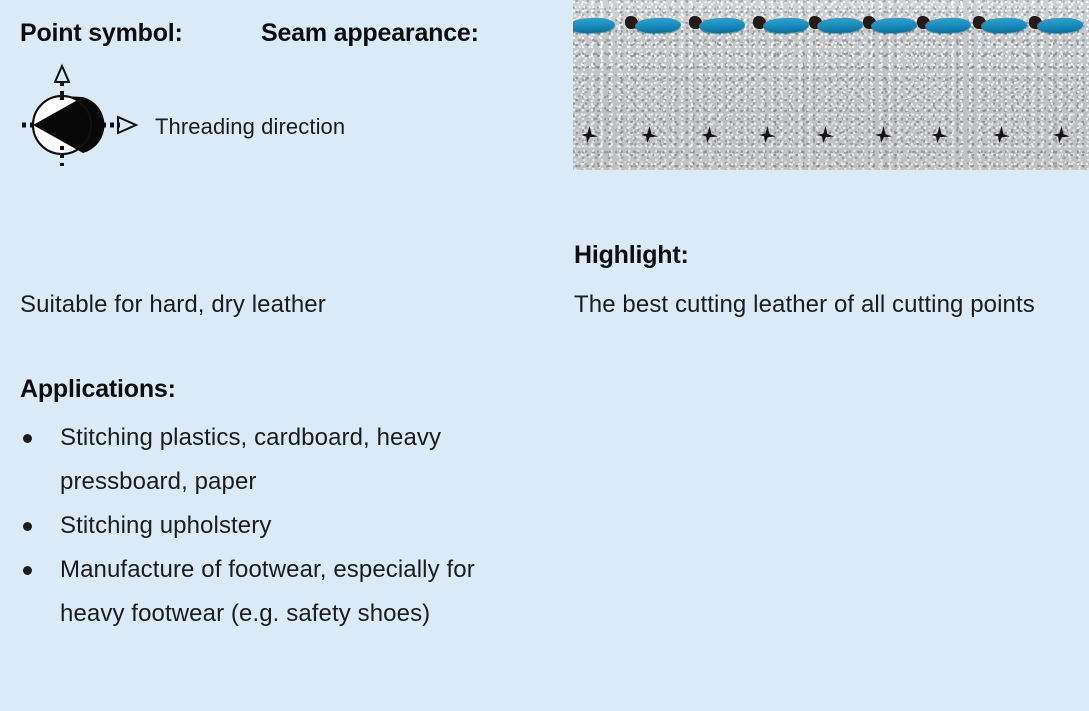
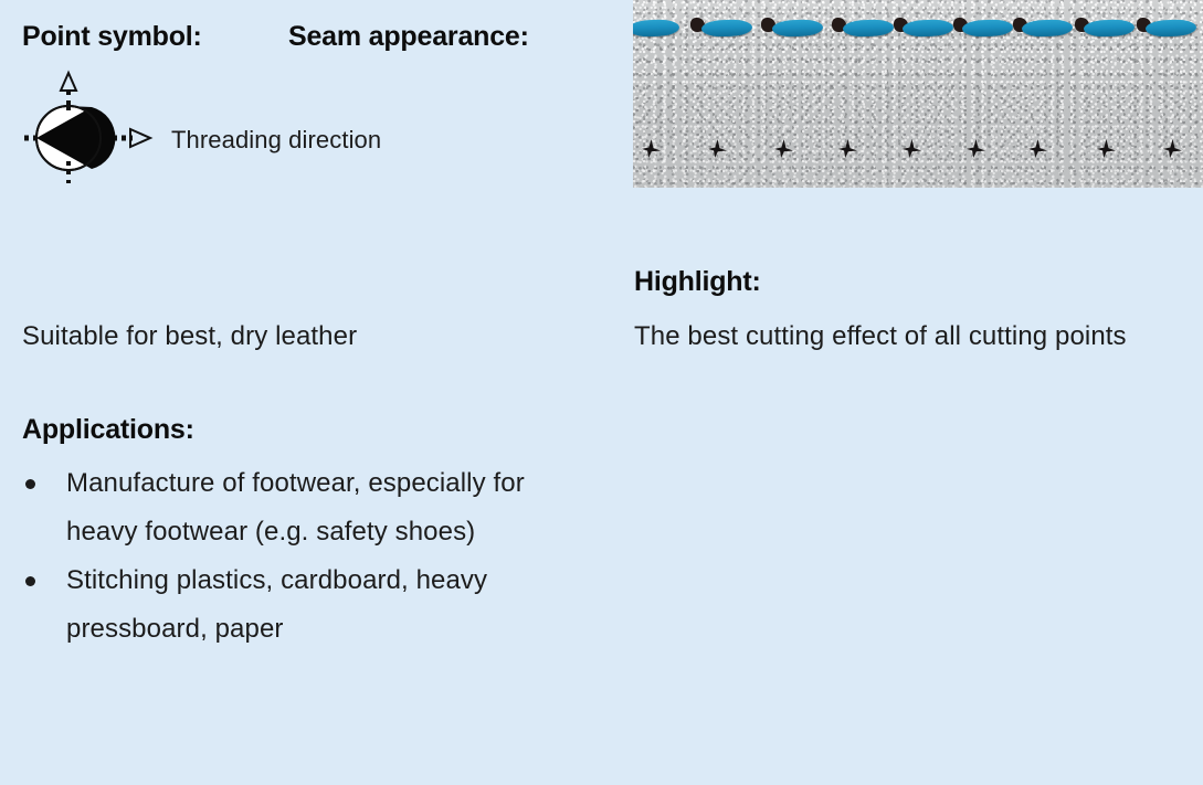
  Point symbol:
  Seam appearance:
  Threading direction
- Suitable for hard, dry leather
+ Suitable for best, dry leather
  Applications:
- Stitching plastics, cardboard, heavy pressboard, paper
+ Manufacture of footwear, especially for heavy footwear (e.g. safety shoes)
- Stitching upholstery
- Manufacture of footwear, especially for heavy footwear (e.g. safety shoes)
+ Stitching plastics, cardboard, heavy pressboard, paper
  Highlight:
- The best cutting leather of all cutting points
+ The best cutting effect of all cutting points
